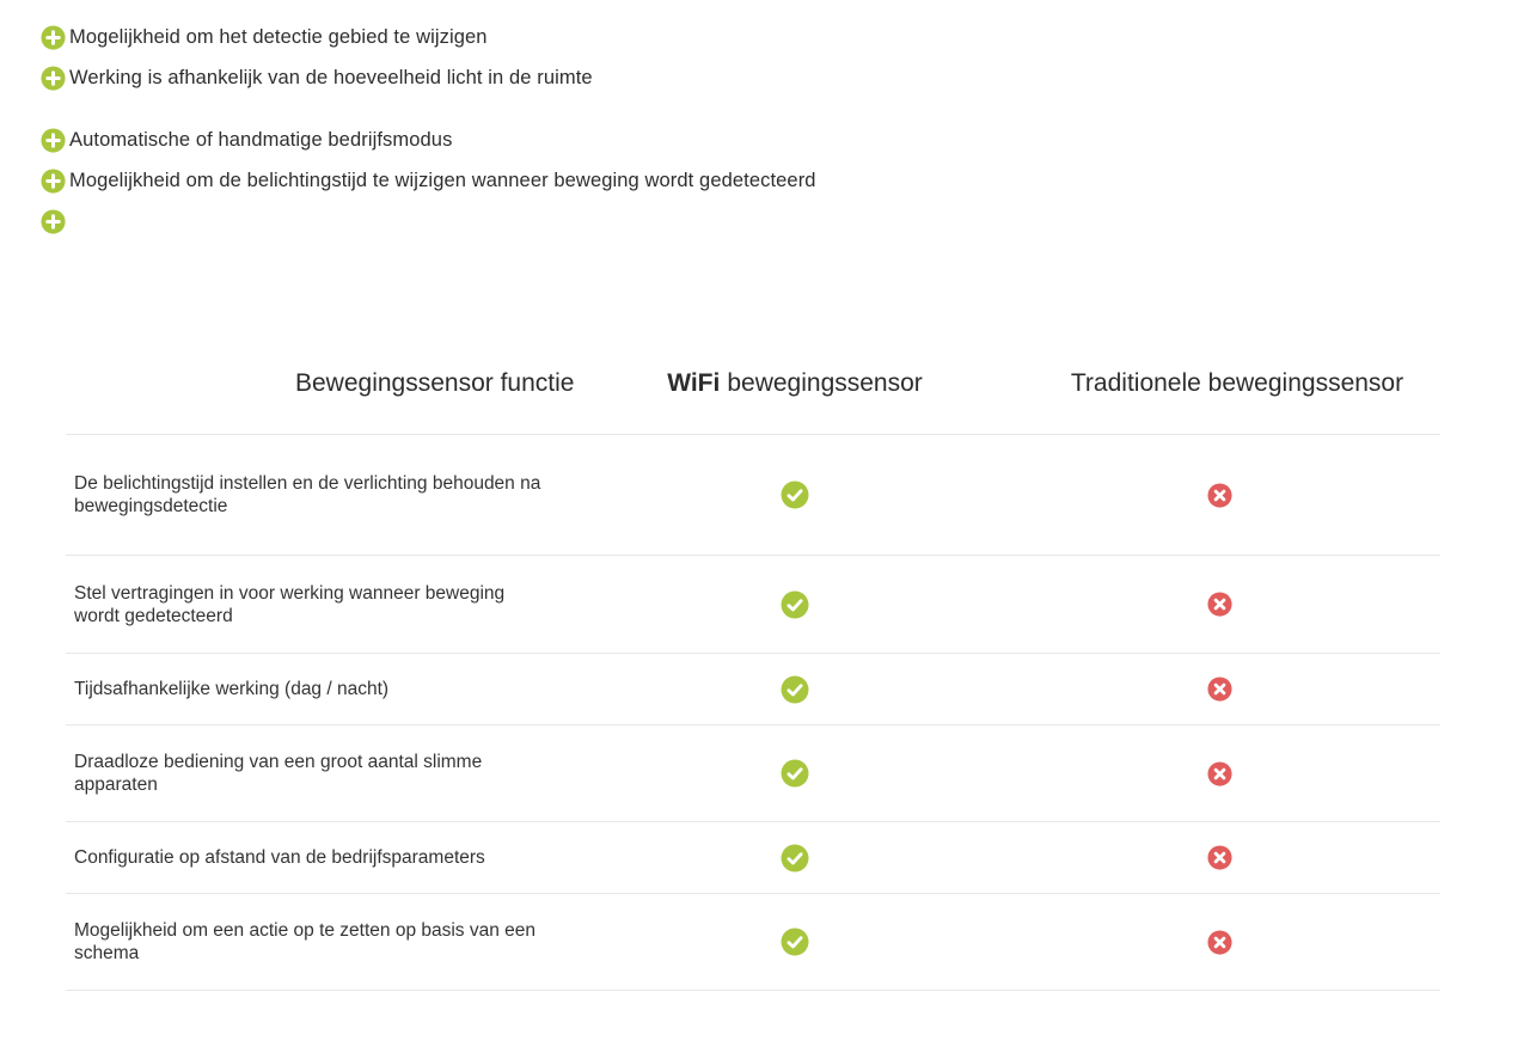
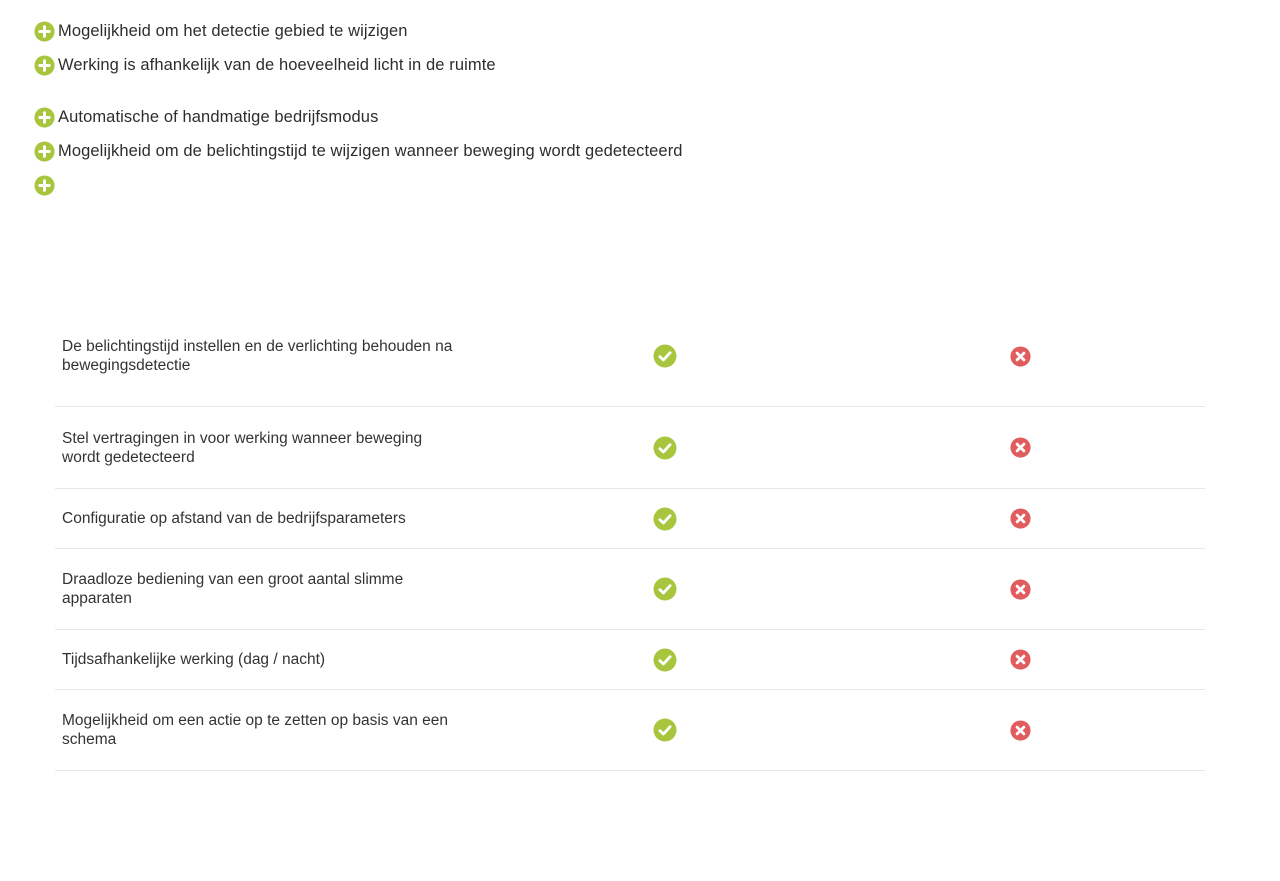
  Mogelijkheid om het detectie gebied te wijzigen
  Werking is afhankelijk van de hoeveelheid licht in de ruimte
  Automatische of handmatige bedrijfsmodus
  Mogelijkheid om de belichtingstijd te wijzigen wanneer beweging wordt gedetecteerd
- Bewegingssensor functie
- WiFi bewegingssensor
- Traditionele bewegingssensor
  De belichtingstijd instellen en de verlichting behouden na bewegingsdetectie
  Stel vertragingen in voor werking wanneer beweging wordt gedetecteerd
- Tijdsafhankelijke werking (dag / nacht)
+ Configuratie op afstand van de bedrijfsparameters
  Draadloze bediening van een groot aantal slimme apparaten
- Configuratie op afstand van de bedrijfsparameters
+ Tijdsafhankelijke werking (dag / nacht)
  Mogelijkheid om een actie op te zetten op basis van een schema
